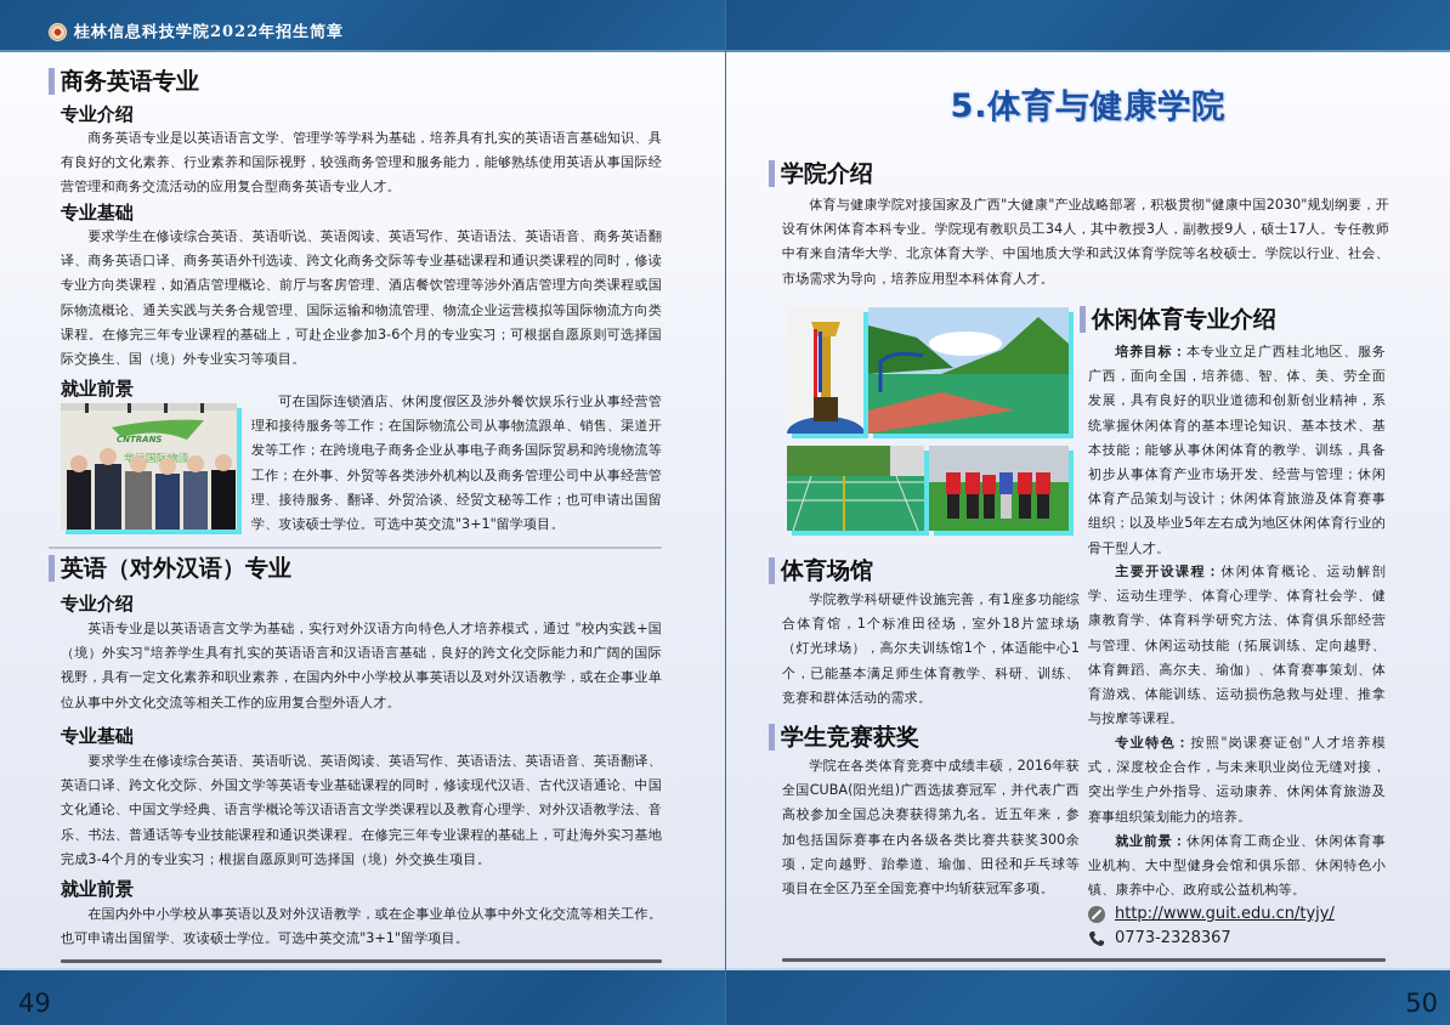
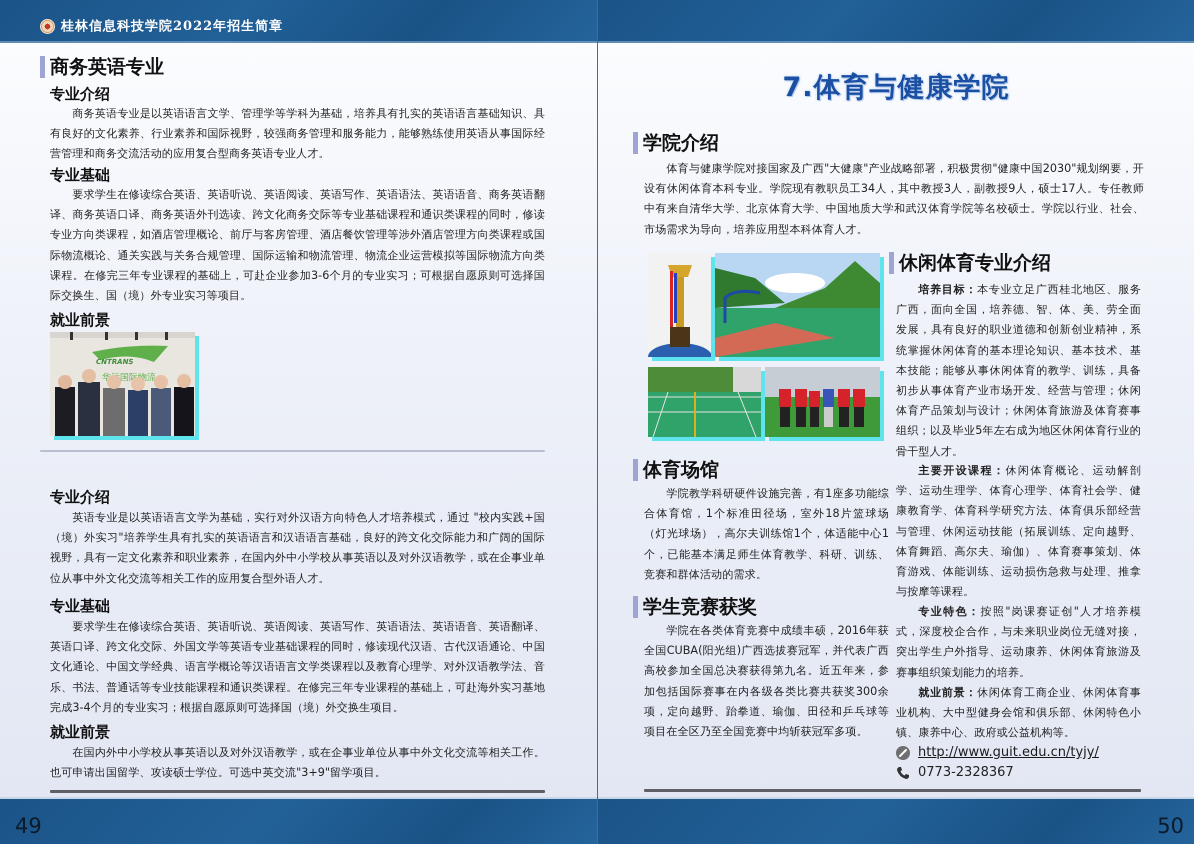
  桂林信息科技学院2022年招生简章
  商务英语专业
  专业介绍
  商务英语专业是以英语语言文学、管理学等学科为基础，培养具有扎实的英语语言基础知识、具有良好的文化素养、行业素养和国际视野，较强商务管理和服务能力，能够熟练使用英语从事国际经营管理和商务交流活动的应用复合型商务英语专业人才。
  专业基础
  要求学生在修读综合英语、英语听说、英语阅读、英语写作、英语语法、英语语音、商务英语翻译、商务英语口译、商务英语外刊选读、跨文化商务交际等专业基础课程和通识类课程的同时，修读专业方向类课程，如酒店管理概论、前厅与客房管理、酒店餐饮管理等涉外酒店管理方向类课程或国际物流概论、通关实践与关务合规管理、国际运输和物流管理、物流企业运营模拟等国际物流方向类课程。在修完三年专业课程的基础上，可赴企业参加3-6个月的专业实习；可根据自愿原则可选择国际交换生、国（境）外专业实习等项目。
  就业前景
  CNTRANS
  华国际物流
- 可在国际连锁酒店、休闲度假区及涉外餐饮娱乐行业从事经营管理和接待服务等工作；在国际物流公司从事物流跟单、销售、渠道开发等工作；在跨境电子商务企业从事电子商务国际贸易和跨境物流等工作；在外事、外贸等各类涉外机构以及商务管理公司中从事经营管理、接待服务、翻译、外贸洽谈、经贸文秘等工作；也可申请出国留学、攻读硕士学位。可选中英交流"3+1"留学项目。
- 英语（对外汉语）专业
  专业介绍
  英语专业是以英语语言文学为基础，实行对外汉语方向特色人才培养模式，通过 "校内实践+国（境）外实习"培养学生具有扎实的英语语言和汉语语言基础，良好的跨文化交际能力和广阔的国际视野，具有一定文化素养和职业素养，在国内外中小学校从事英语以及对外汉语教学，或在企事业单位从事中外文化交流等相关工作的应用复合型外语人才。
  专业基础
  要求学生在修读综合英语、英语听说、英语阅读、英语写作、英语语法、英语语音、英语翻译、英语口译、跨文化交际、外国文学等英语专业基础课程的同时，修读现代汉语、古代汉语通论、中国文化通论、中国文学经典、语言学概论等汉语语言文学类课程以及教育心理学、对外汉语教学法、音乐、书法、普通话等专业技能课程和通识类课程。在修完三年专业课程的基础上，可赴海外实习基地完成3-4个月的专业实习；根据自愿原则可选择国（境）外交换生项目。
  就业前景
- 在国内外中小学校从事英语以及对外汉语教学，或在企事业单位从事中外文化交流等相关工作。也可申请出国留学、攻读硕士学位。可选中英交流"3+1"留学项目。
+ 在国内外中小学校从事英语以及对外汉语教学，或在企事业单位从事中外文化交流等相关工作。也可申请出国留学、攻读硕士学位。可选中英交流"3+9"留学项目。
  49
- 5.体育与健康学院
+ 7.体育与健康学院
  学院介绍
  体育与健康学院对接国家及广西"大健康"产业战略部署，积极贯彻"健康中国2030"规划纲要，开设有休闲体育本科专业。学院现有教职员工34人，其中教授3人，副教授9人，硕士17人。专任教师中有来自清华大学、北京体育大学、中国地质大学和武汉体育学院等名校硕士。学院以行业、社会、市场需求为导向，培养应用型本科体育人才。
  体育场馆
  学院教学科研硬件设施完善，有1座多功能综合体育馆，1个标准田径场，室外18片篮球场（灯光球场），高尔夫训练馆1个，体适能中心1个，已能基本满足师生体育教学、科研、训练、竞赛和群体活动的需求。
  学生竞赛获奖
  学院在各类体育竞赛中成绩丰硕，2016年获全国CUBA(阳光组)广西选拔赛冠军，并代表广西高校参加全国总决赛获得第九名。近五年来，参加包括国际赛事在内各级各类比赛共获奖300余项，定向越野、跆拳道、瑜伽、田径和乒乓球等项目在全区乃至全国竞赛中均斩获冠军多项。
  休闲体育专业介绍
  培养目标：本专业立足广西桂北地区、服务广西，面向全国，培养德、智、体、美、劳全面发展，具有良好的职业道德和创新创业精神，系统掌握休闲体育的基本理论知识、基本技术、基本技能；能够从事休闲体育的教学、训练，具备初步从事体育产业市场开发、经营与管理；休闲体育产品策划与设计；休闲体育旅游及体育赛事组织；以及毕业5年左右成为地区休闲体育行业的骨干型人才。
  主要开设课程：休闲体育概论、运动解剖学、运动生理学、体育心理学、体育社会学、健康教育学、体育科学研究方法、体育俱乐部经营与管理、休闲运动技能（拓展训练、定向越野、体育舞蹈、高尔夫、瑜伽）、体育赛事策划、体育游戏、体能训练、运动损伤急救与处理、推拿与按摩等课程。
  专业特色：按照"岗课赛证创"人才培养模式，深度校企合作，与未来职业岗位无缝对接，突出学生户外指导、运动康养、休闲体育旅游及赛事组织策划能力的培养。
  就业前景：休闲体育工商企业、休闲体育事业机构、大中型健身会馆和俱乐部、休闲特色小镇、康养中心、政府或公益机构等。
  http://www.guit.edu.cn/tyjy/
  0773-2328367
  50
